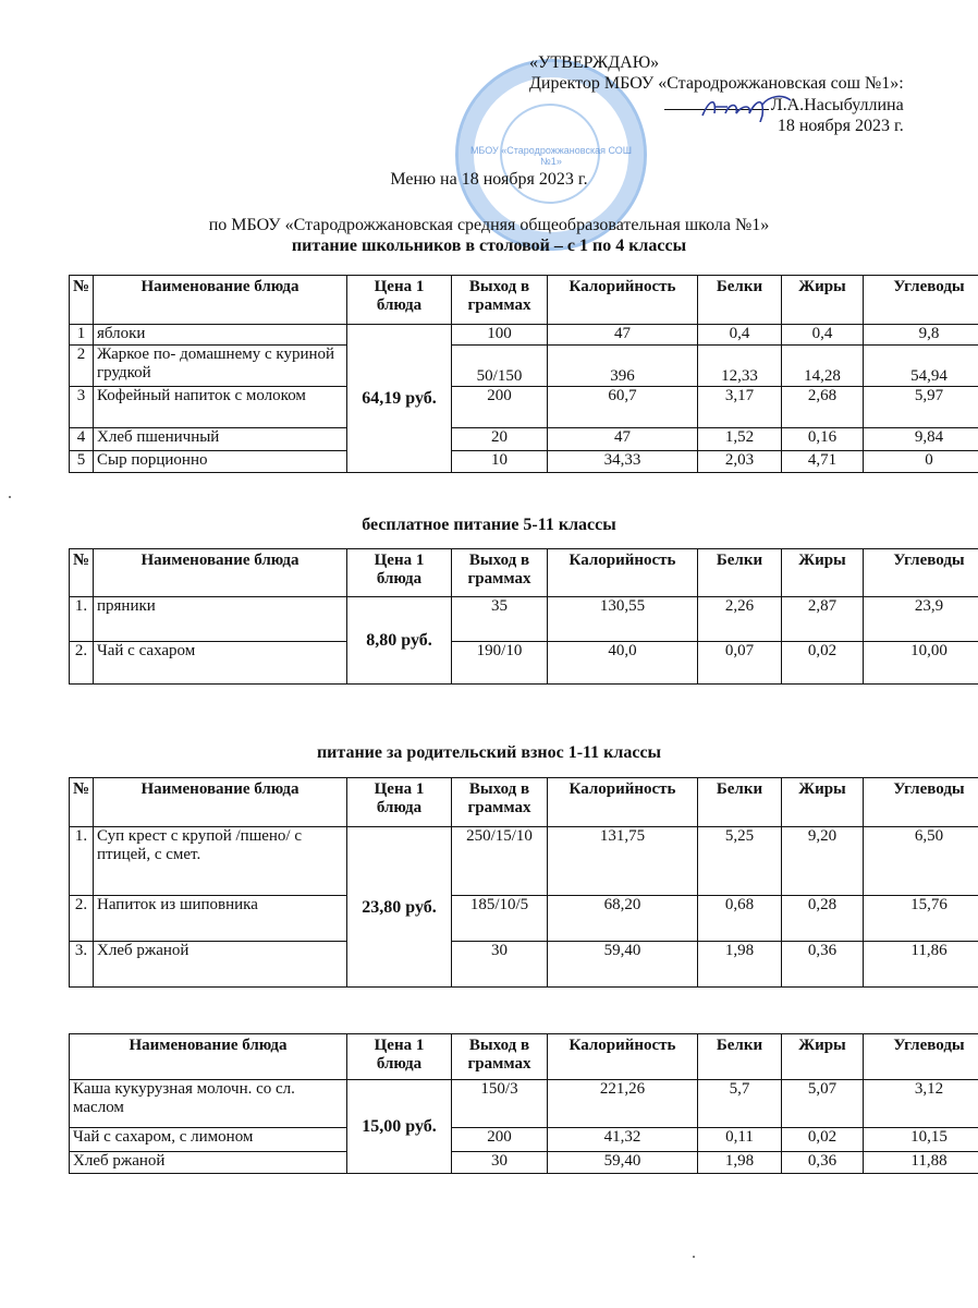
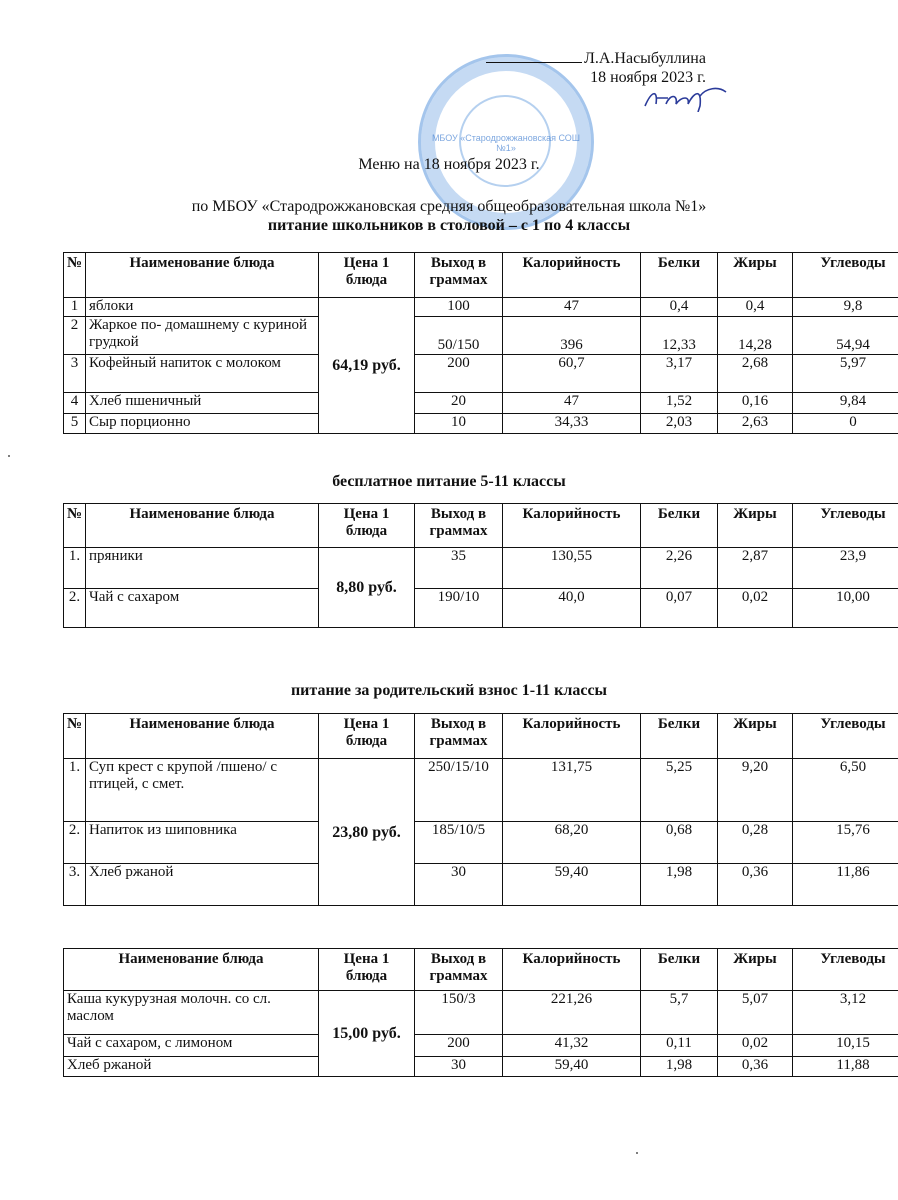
  МБОУ «Стародрожжановская СОШ №1»
- «УТВЕРЖДАЮ»
- Директор МБОУ «Стародрожжановская сош №1»:
  Л.А.Насыбуллина
  18 ноября 2023 г.
  Меню на 18 ноября 2023 г.
  по МБОУ «Стародрожжановская средняя общеобразовательная школа №1»
  питание школьников в столовой – с 1 по 4 классы
  №	Наименование блюда	Цена 1 блюда	Выход в граммах	Калорийность	Белки	Жиры	Углеводы
  1	яблоки	64,19 руб.	100	47	0,4	0,4	9,8
  2	Жаркое по- домашнему с куриной грудкой	50/150	396	12,33	14,28	54,94
  3	Кофейный напиток с молоком	200	60,7	3,17	2,68	5,97
  4	Хлеб пшеничный	20	47	1,52	0,16	9,84
- 5	Сыр порционно	10	34,33	2,03	4,71	0
+ 5	Сыр порционно	10	34,33	2,03	2,63	0
  бесплатное питание 5-11 классы
  №	Наименование блюда	Цена 1 блюда	Выход в граммах	Калорийность	Белки	Жиры	Углеводы
  1.	пряники	8,80 руб.	35	130,55	2,26	2,87	23,9
  2.	Чай с сахаром	190/10	40,0	0,07	0,02	10,00
  питание за родительский взнос 1-11 классы
  №	Наименование блюда	Цена 1 блюда	Выход в граммах	Калорийность	Белки	Жиры	Углеводы
  1.	Суп крест с крупой /пшено/ с птицей, с смет.	23,80 руб.	250/15/10	131,75	5,25	9,20	6,50
  2.	Напиток из шиповника	185/10/5	68,20	0,68	0,28	15,76
  3.	Хлеб ржаной	30	59,40	1,98	0,36	11,86
  Наименование блюда	Цена 1 блюда	Выход в граммах	Калорийность	Белки	Жиры	Углеводы
  Каша кукурузная молочн. со сл. маслом	15,00 руб.	150/3	221,26	5,7	5,07	3,12
  Чай с сахаром, с лимоном	200	41,32	0,11	0,02	10,15
  Хлеб ржаной	30	59,40	1,98	0,36	11,88
